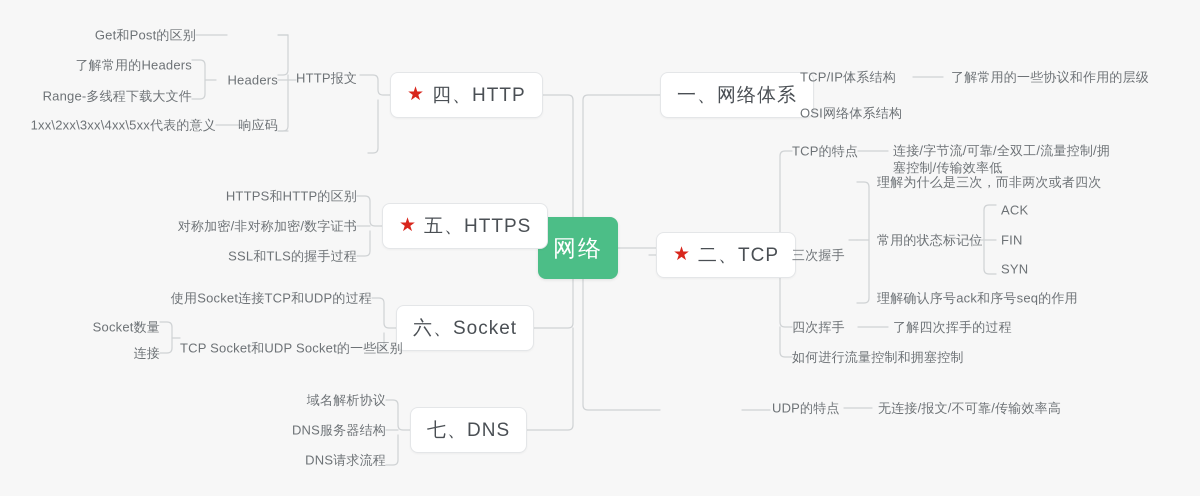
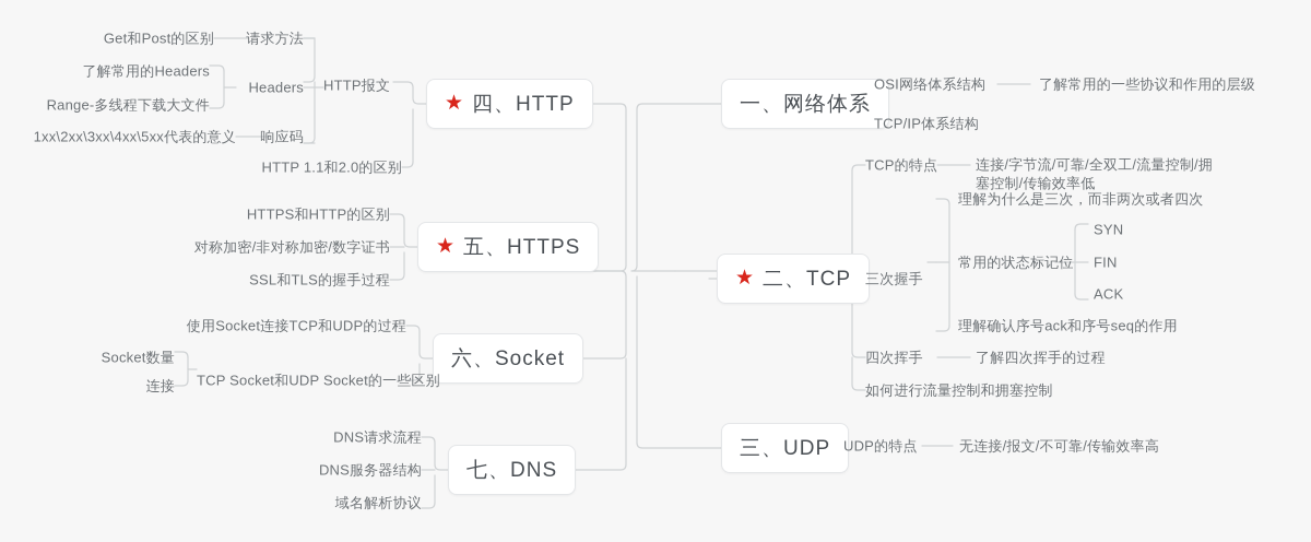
- 网络
  ★
  四、HTTP
  ★
  五、HTTPS
  六、Socket
  七、DNS
  一、网络体系
  ★
  二、TCP
+ 三、UDP
  HTTP报文
+ HTTP 1.1和2.0的区别
+ 请求方法
  Get和Post的区别
  Headers
  了解常用的Headers
  Range-多线程下载大文件
  响应码
  1xx\2xx\3xx\4xx\5xx代表的意义
  HTTPS和HTTP的区别
  对称加密/非对称加密/数字证书
  SSL和TLS的握手过程
  使用Socket连接TCP和UDP的过程
  TCP Socket和UDP Socket的一些区别
  Socket数量
  连接
- 域名解析协议
+ DNS请求流程
  DNS服务器结构
- DNS请求流程
+ 域名解析协议
- TCP/IP体系结构
+ OSI网络体系结构
  了解常用的一些协议和作用的层级
- OSI网络体系结构
+ TCP/IP体系结构
  TCP的特点
  连接/字节流/可靠/全双工/流量控制/拥塞控制/传输效率低
  三次握手
  理解为什么是三次，而非两次或者四次
  常用的状态标记位
- ACK
+ SYN
  FIN
- SYN
+ ACK
  理解确认序号ack和序号seq的作用
  四次挥手
  了解四次挥手的过程
  如何进行流量控制和拥塞控制
  UDP的特点
  无连接/报文/不可靠/传输效率高
